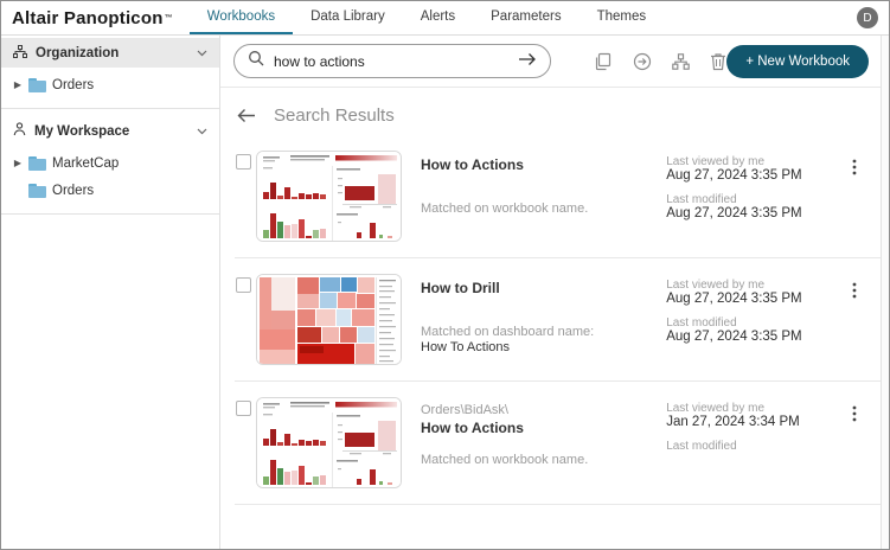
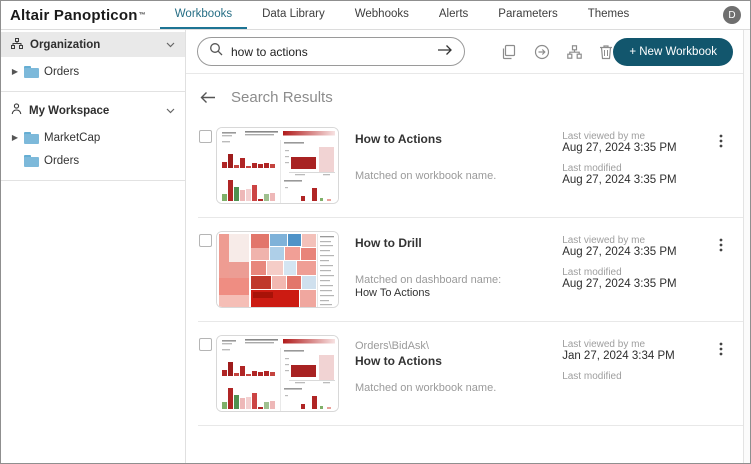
  Altair Panopticon
  Workbooks
  Data Library
+ Webhooks
  Alerts
  Parameters
  Themes
  D
  Organization
  ▶
  Orders
  My Workspace
  ▶
  MarketCap
  Orders
  how to actions
  + New Workbook
  Search Results
  How to Actions
  Matched on workbook name.
  Last viewed by me
  Aug 27, 2024 3:35 PM
  Last modified
  Aug 27, 2024 3:35 PM
  How to Drill
  Matched on dashboard name:
  How To Actions
  Last viewed by me
  Aug 27, 2024 3:35 PM
  Last modified
  Aug 27, 2024 3:35 PM
  Orders\BidAsk\
  How to Actions
  Matched on workbook name.
  Last viewed by me
  Jan 27, 2024 3:34 PM
  Last modified
